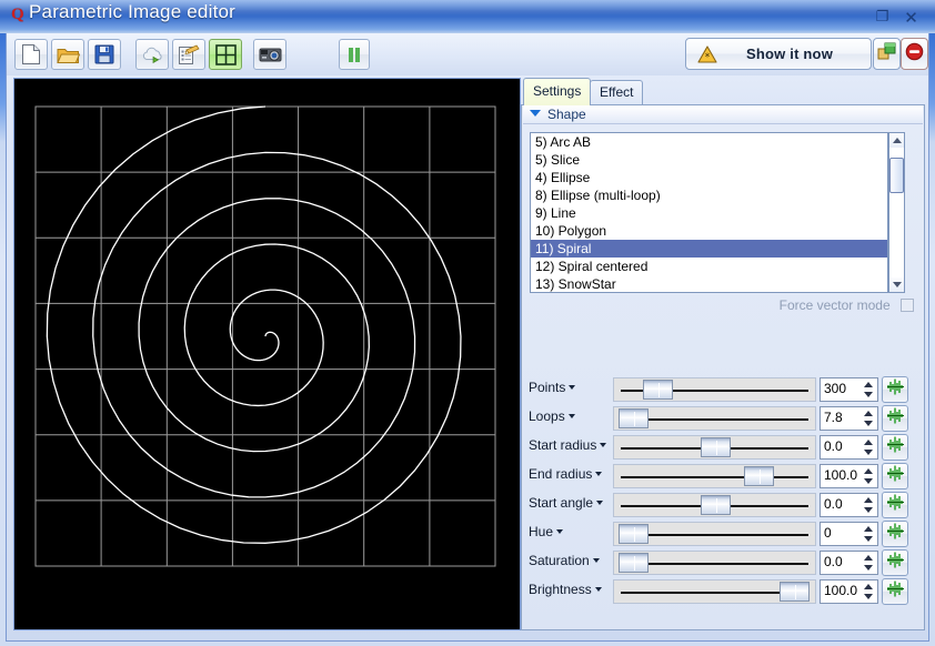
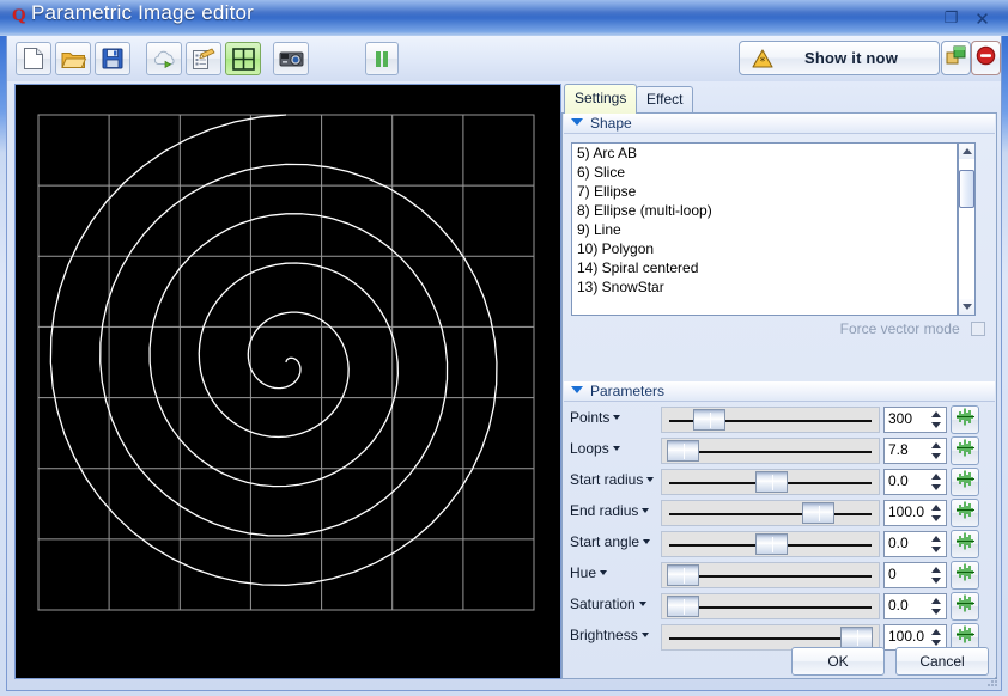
  Q
  Parametric Image editor
  ❐
  ✕
  *
  Show it now
  Settings
  Effect
  Shape
  5) Arc AB
- 5) Slice
+ 6) Slice
- 4) Ellipse
+ 7) Ellipse
  8) Ellipse (multi-loop)
  9) Line
  10) Polygon
- 11) Spiral
- 12) Spiral centered
+ 14) Spiral centered
  13) SnowStar
  Force vector mode
+ Parameters
  Points
  300
  Loops
  7.8
  Start radius
  0.0
  End radius
  100.0
  Start angle
  0.0
  Hue
  0
  Saturation
  0.0
  Brightness
  100.0
+ OK
+ Cancel
